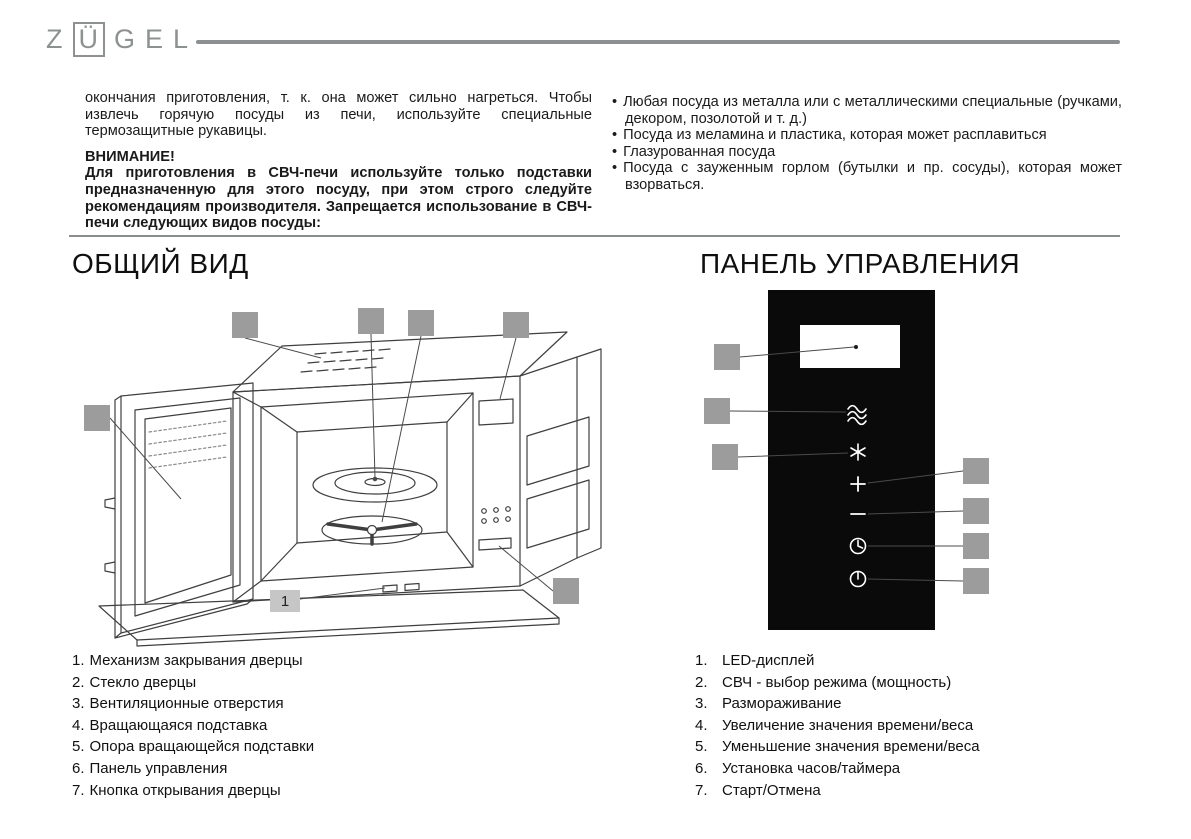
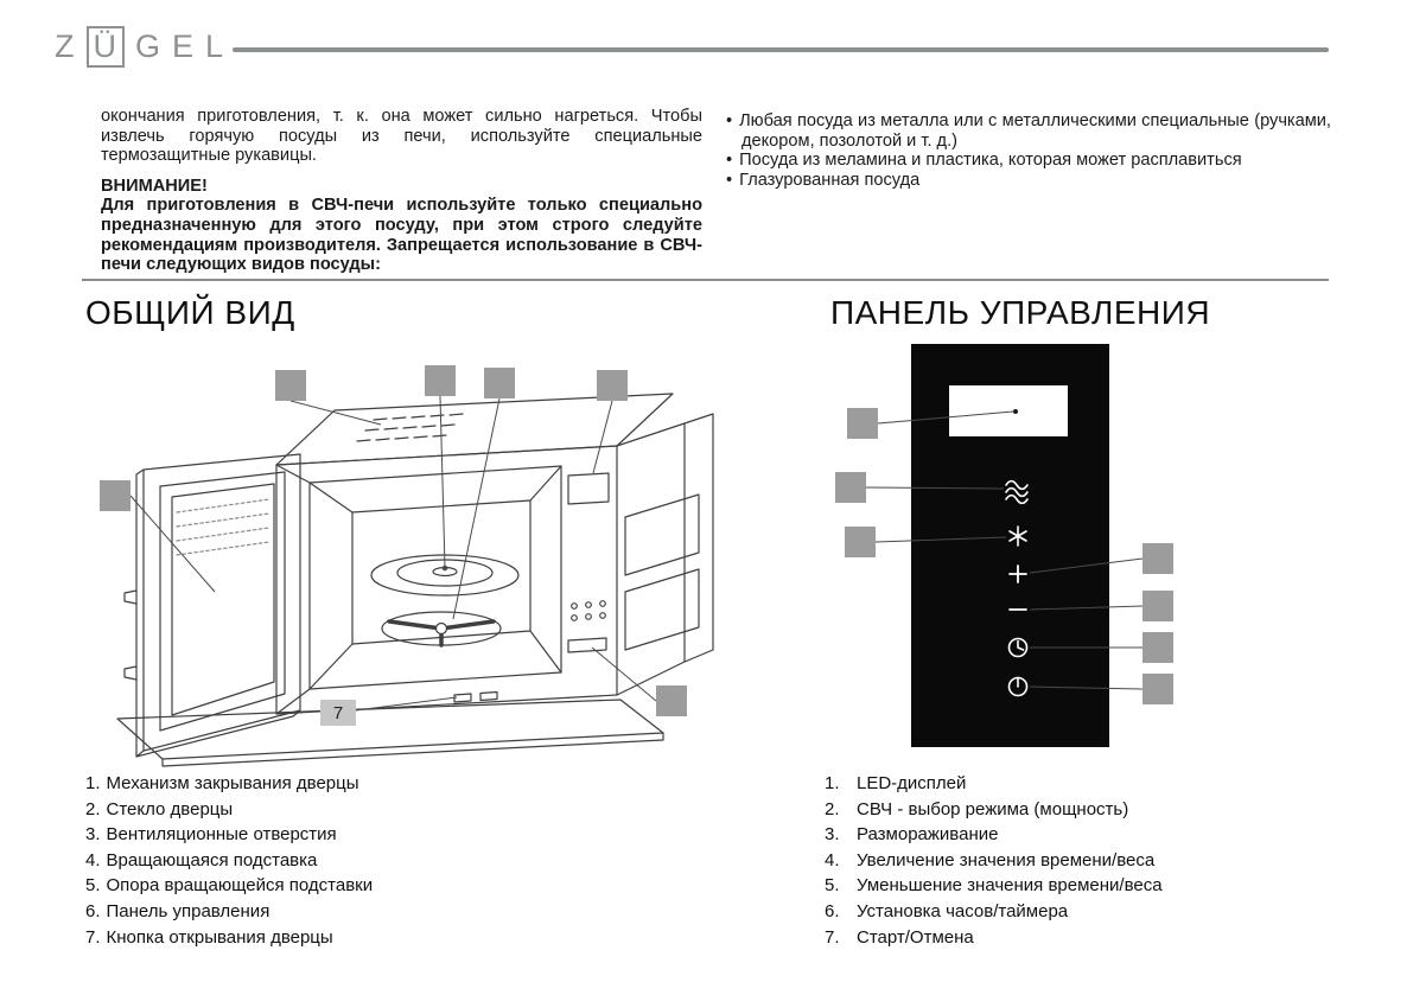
  Z
  Ü
  G
  E
  L
  окончания приготовления, т. к. она может сильно нагреться. Чтобы извлечь горячую посуды из печи, используйте специальные термозащитные рукавицы.
  ВНИМАНИЕ!
- Для приготовления в СВЧ-печи используйте только подставки предназначенную для этого посуду, при этом строго следуйте рекомендациям производителя. Запрещается использование в СВЧ-печи следующих видов посуды:
+ Для приготовления в СВЧ-печи используйте только специально предназначенную для этого посуду, при этом строго следуйте рекомендациям производителя. Запрещается использование в СВЧ-печи следующих видов посуды:
  Любая посуда из металла или с металлическими специальные (ручками, декором, позолотой и т. д.)
  Посуда из меламина и пластика, которая может расплавиться
  Глазурованная посуда
- Посуда с зауженным горлом (бутылки и пр. сосуды), которая может взорваться.
  ОБЩИЙ ВИД
  ПАНЕЛЬ УПРАВЛЕНИЯ
- 1
+ 7
  1.
  Механизм закрывания дверцы
  2.
  Стекло дверцы
  3.
  Вентиляционные отверстия
  4.
  Вращающаяся подставка
  5.
  Опора вращающейся подставки
  6.
  Панель управления
  7.
  Кнопка открывания дверцы
  1.
  LED-дисплей
  2.
  СВЧ - выбор режима (мощность)
  3.
  Размораживание
  4.
  Увеличение значения времени/веса
  5.
  Уменьшение значения времени/веса
  6.
  Установка часов/таймера
  7.
  Старт/Отмена
